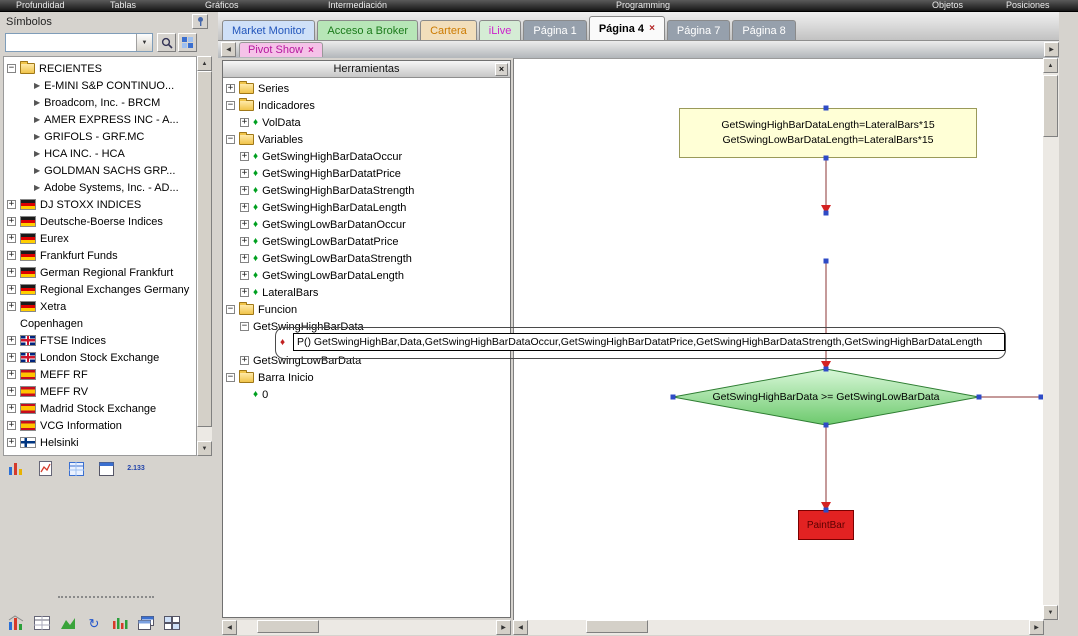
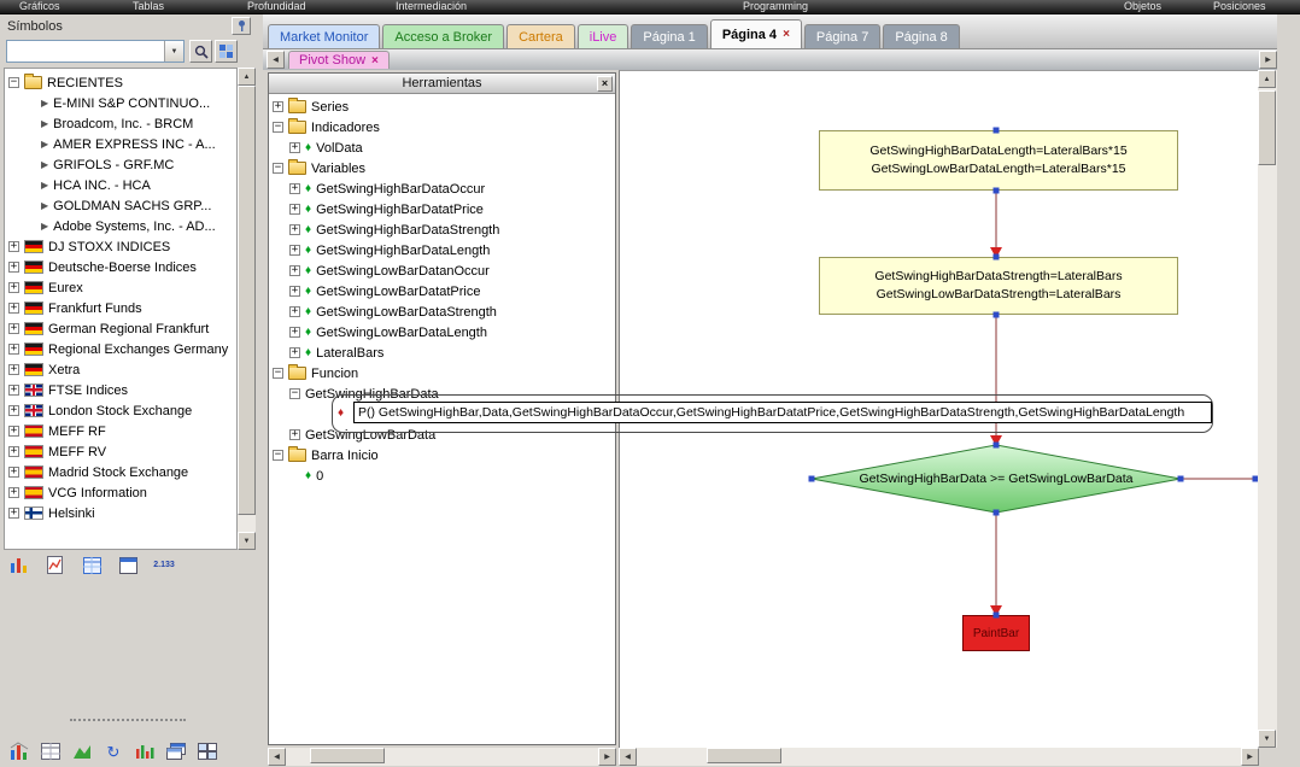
- Profundidad
+ Gráficos
  Tablas
- Gráficos
+ Profundidad
  Intermediación
  Programming
  Objetos
  Posiciones
  Símbolos
  −
  RECIENTES
  ▶
  E-MINI S&P CONTINUO...
  ▶
  Broadcom, Inc. - BRCM
  ▶
  AMER EXPRESS INC - A...
  ▶
  GRIFOLS - GRF.MC
  ▶
  HCA INC. - HCA
  ▶
  GOLDMAN SACHS GRP...
  ▶
  Adobe Systems, Inc. - AD...
  +
  DJ STOXX INDICES
  +
  Deutsche-Boerse Indices
  +
  Eurex
  +
  Frankfurt Funds
  +
  German Regional Frankfurt
  +
  Regional Exchanges Germany
  +
  Xetra
- Copenhagen
  +
  FTSE Indices
  +
  London Stock Exchange
  +
  MEFF RF
  +
  MEFF RV
  +
  Madrid Stock Exchange
  +
  VCG Information
  +
  Helsinki
  ↻
  Market Monitor
  Acceso a Broker
  Cartera
  iLive
  Página 1
  Página 4
  ×
  Página 7
  Página 8
  Pivot Show
  ×
  GetSwingHighBarDataLength=LateralBars*15
  GetSwingLowBarDataLength=LateralBars*15
+ GetSwingHighBarDataStrength=LateralBars
+ GetSwingLowBarDataStrength=LateralBars
  GetSwingHighBarData >= GetSwingLowBarData
  PaintBar
  Herramientas
  ×
  +
  Series
  −
  Indicadores
  +
  ♦
  VolData
  −
  Variables
  +
  ♦
  GetSwingHighBarDataOccur
  +
  ♦
  GetSwingHighBarDatatPrice
  +
  ♦
  GetSwingHighBarDataStrength
  +
  ♦
  GetSwingHighBarDataLength
  +
  ♦
  GetSwingLowBarDatanOccur
  +
  ♦
  GetSwingLowBarDatatPrice
  +
  ♦
  GetSwingLowBarDataStrength
  +
  ♦
  GetSwingLowBarDataLength
  +
  ♦
  LateralBars
  −
  Funcion
  −
  GetSwingHighBarData
  ♦
  P() GetSwingHighBar,Data,GetSwingHighBarDataOccur,GetSwingHighBarDatatPrice,GetSwingHighBarDataStrength,GetSwingHighBarDataLength
  +
  GetSwingLowBarData
  −
  Barra Inicio
  ♦
  0
